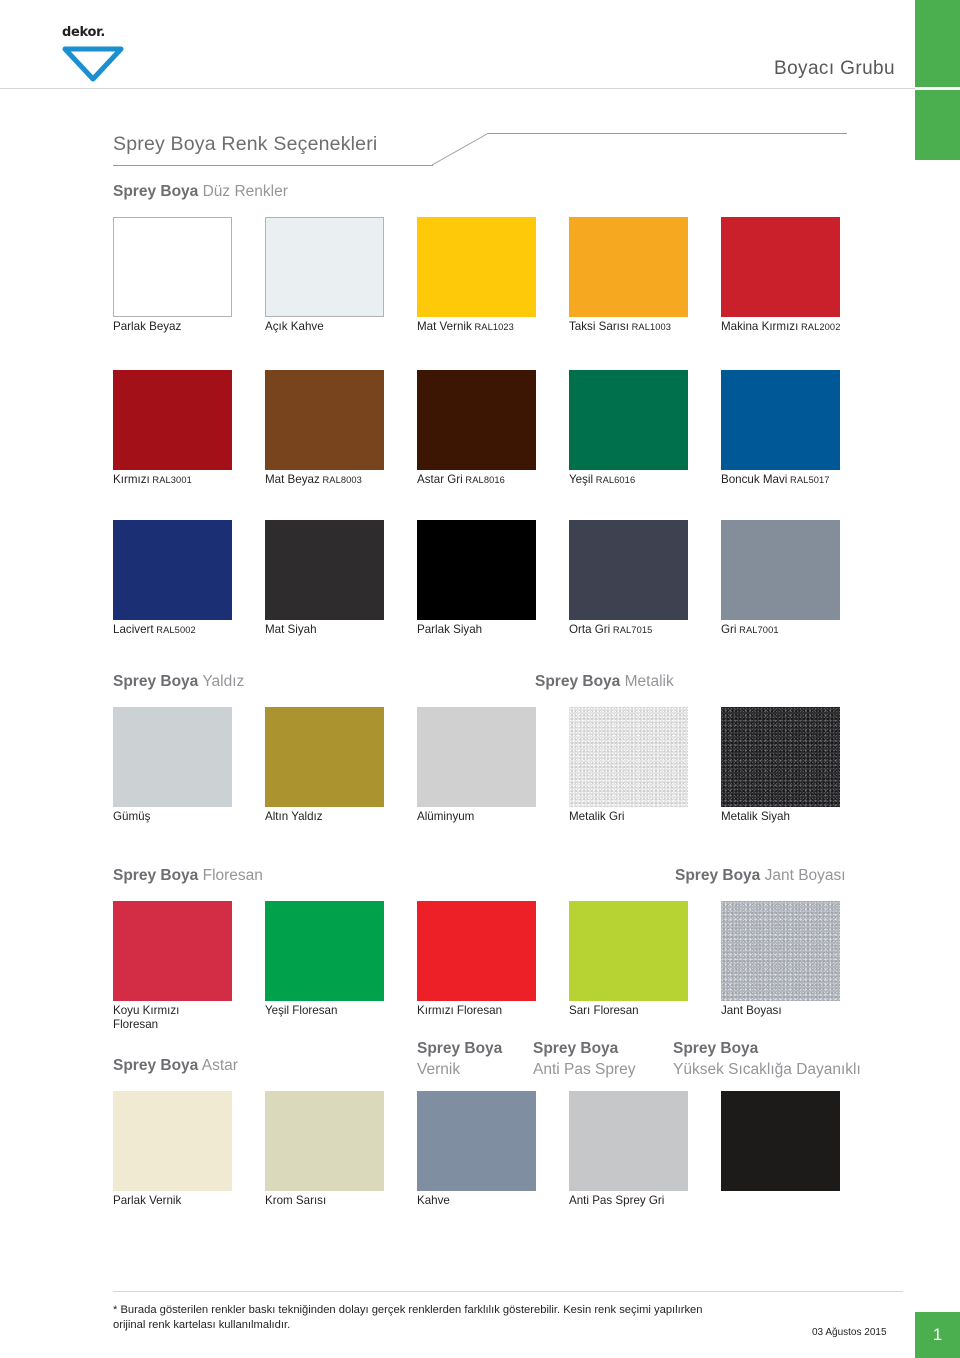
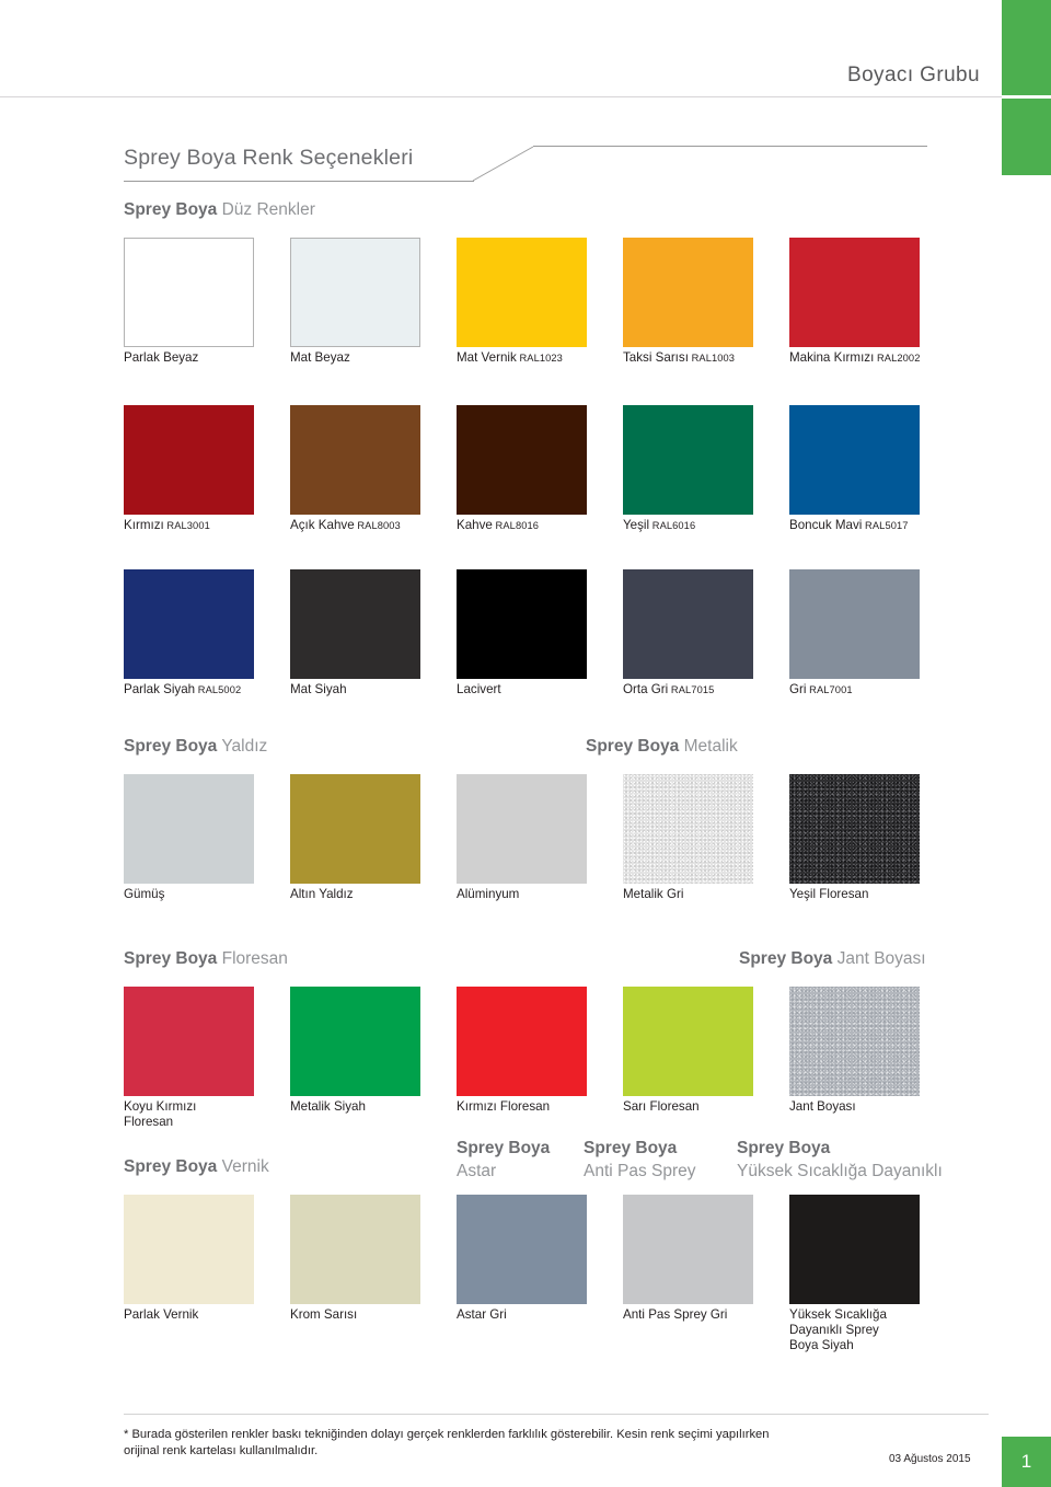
- dekor.
  Boyacı Grubu
  Sprey Boya Renk Seçenekleri
  Sprey Boya Düz Renkler
  Parlak Beyaz
- Açık Kahve
+ Mat Beyaz
  Mat Vernik RAL1023
  Taksi Sarısı RAL1003
  Makina Kırmızı RAL2002
  Kırmızı RAL3001
- Mat Beyaz RAL8003
+ Açık Kahve RAL8003
- Astar Gri RAL8016
+ Kahve RAL8016
  Yeşil RAL6016
  Boncuk Mavi RAL5017
- Lacivert RAL5002
+ Parlak Siyah RAL5002
  Mat Siyah
- Parlak Siyah
+ Lacivert
  Orta Gri RAL7015
  Gri RAL7001
  Sprey Boya Yaldız
  Sprey Boya Metalik
  Gümüş
  Altın Yaldız
  Alüminyum
  Metalik Gri
- Metalik Siyah
+ Yeşil Floresan
  Sprey Boya Floresan
  Sprey Boya Jant Boyası
  Koyu Kırmızı
  Floresan
- Yeşil Floresan
+ Metalik Siyah
  Kırmızı Floresan
  Sarı Floresan
  Jant Boyası
- Sprey Boya Astar
+ Sprey Boya Vernik
  Sprey Boya
- Vernik
+ Astar
  Sprey Boya
  Anti Pas Sprey
  Sprey Boya
  Yüksek Sıcaklığa Dayanıklı
  Parlak Vernik
  Krom Sarısı
- Kahve
+ Astar Gri
  Anti Pas Sprey Gri
+ Yüksek Sıcaklığa
+ Dayanıklı Sprey
+ Boya Siyah
  * Burada gösterilen renkler baskı tekniğinden dolayı gerçek renklerden farklılık gösterebilir. Kesin renk seçimi yapılırken
  orijinal renk kartelası kullanılmalıdır.
  03 Ağustos 2015
  1
